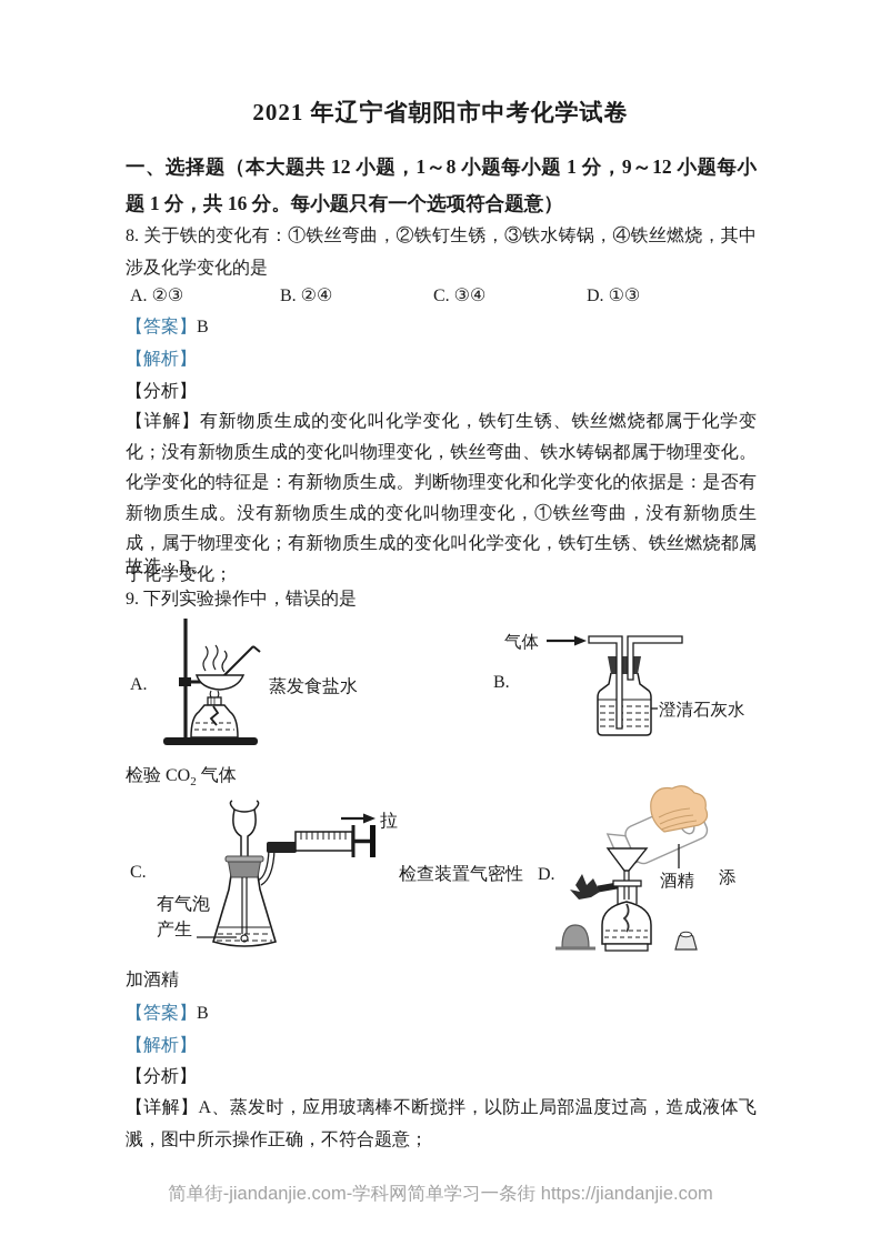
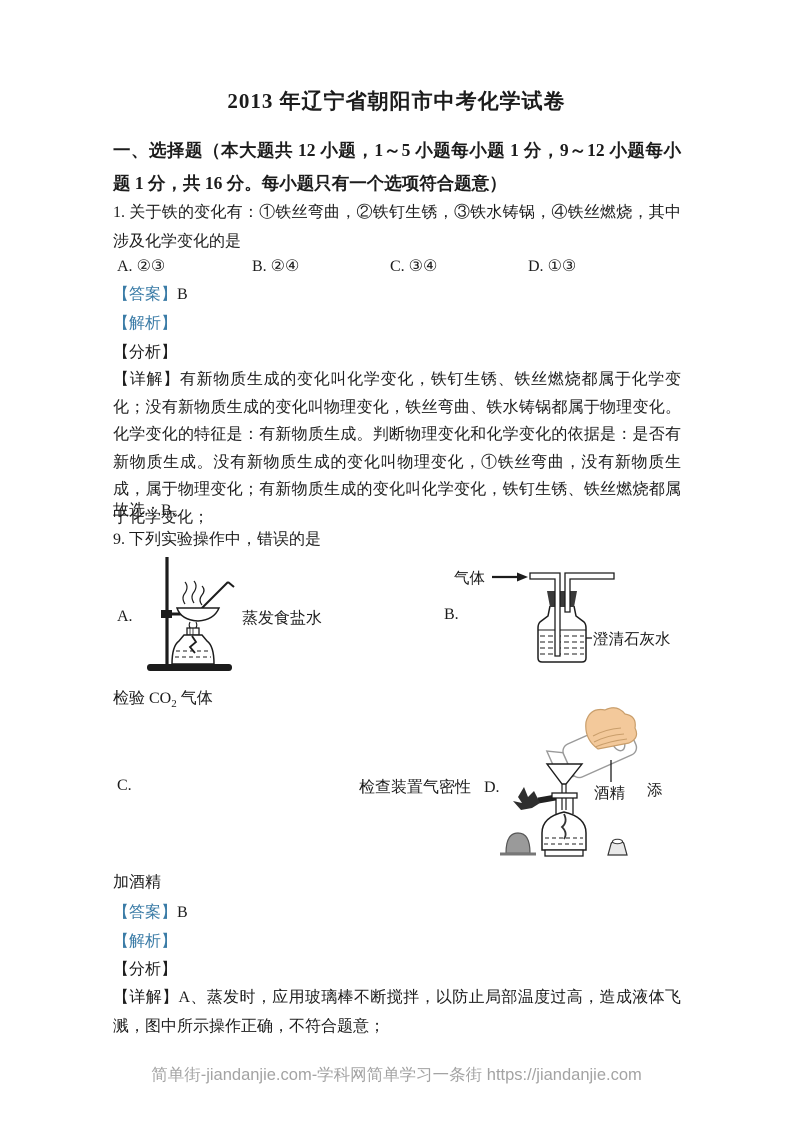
- 2021 年辽宁省朝阳市中考化学试卷
+ 2013 年辽宁省朝阳市中考化学试卷
- 一、选择题（本大题共 12 小题，1～8 小题每小题 1 分，9～12 小题每小题 1 分，共 16 分。每小题只有一个选项符合题意）
+ 一、选择题（本大题共 12 小题，1～5 小题每小题 1 分，9～12 小题每小题 1 分，共 16 分。每小题只有一个选项符合题意）
- 8. 关于铁的变化有：①铁丝弯曲，②铁钉生锈，③铁水铸锅，④铁丝燃烧，其中涉及化学变化的是
+ 1. 关于铁的变化有：①铁丝弯曲，②铁钉生锈，③铁水铸锅，④铁丝燃烧，其中涉及化学变化的是
  A. ②③
  B. ②④
  C. ③④
  D. ①③
  【答案】B
  【解析】
  【分析】
  【详解】有新物质生成的变化叫化学变化，铁钉生锈、铁丝燃烧都属于化学变化；没有新物质生成的变化叫物理变化，铁丝弯曲、铁水铸锅都属于物理变化。化学变化的特征是：有新物质生成。判断物理变化和化学变化的依据是：是否有新物质生成。没有新物质生成的变化叫物理变化，①铁丝弯曲，没有新物质生成，属于物理变化；有新物质生成的变化叫化学变化，铁钉生锈、铁丝燃烧都属于化学变化；
  故选：B。
  9. 下列实验操作中，错误的是
  A.
  蒸发食盐水
  气体
  澄清石灰水
  B.
  检验 CO2 气体
- 拉
- 有气泡
- 产生
  C.
  检查装置气密性
  酒精
  添
  D.
  加酒精
  【答案】B
  【解析】
  【分析】
  【详解】A、蒸发时，应用玻璃棒不断搅拌，以防止局部温度过高，造成液体飞溅，图中所示操作正确，不符合题意；
  简单街-jiandanjie.com-学科网简单学习一条街 https://jiandanjie.com
